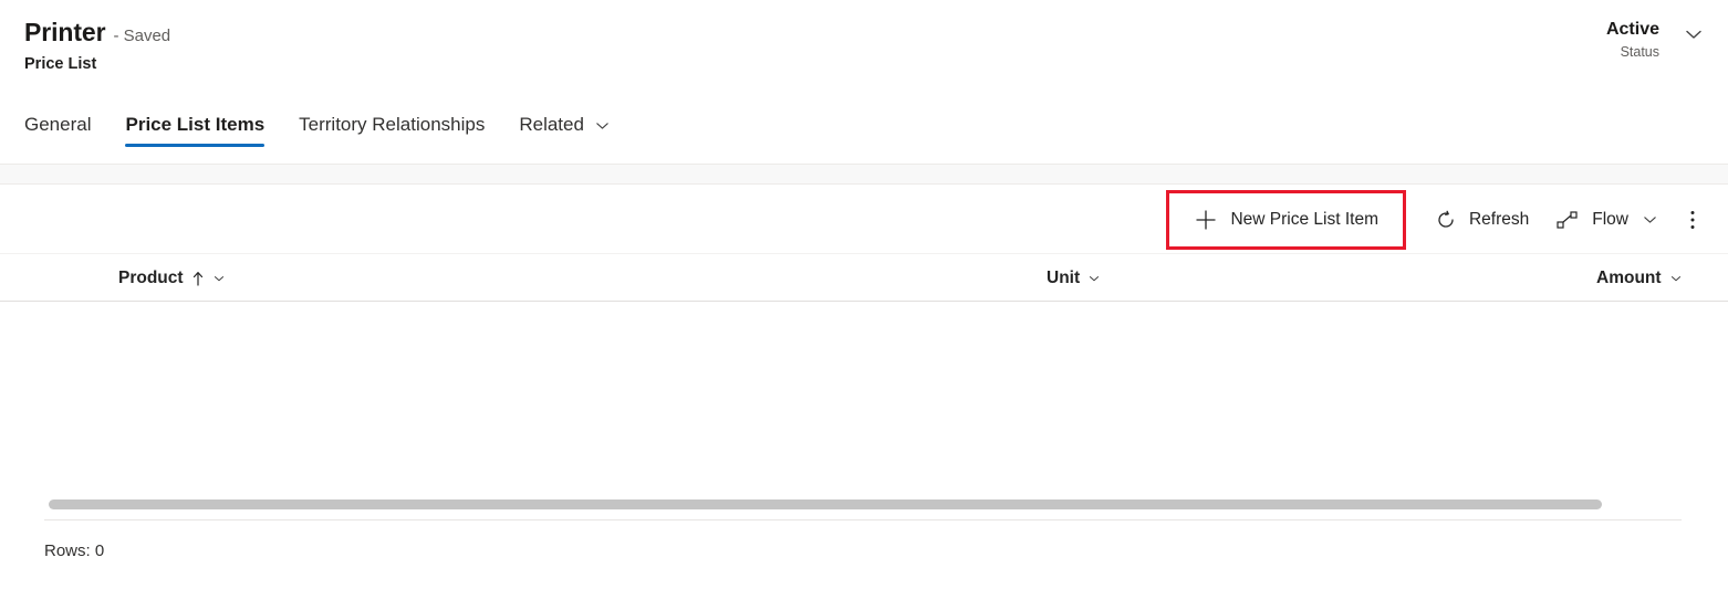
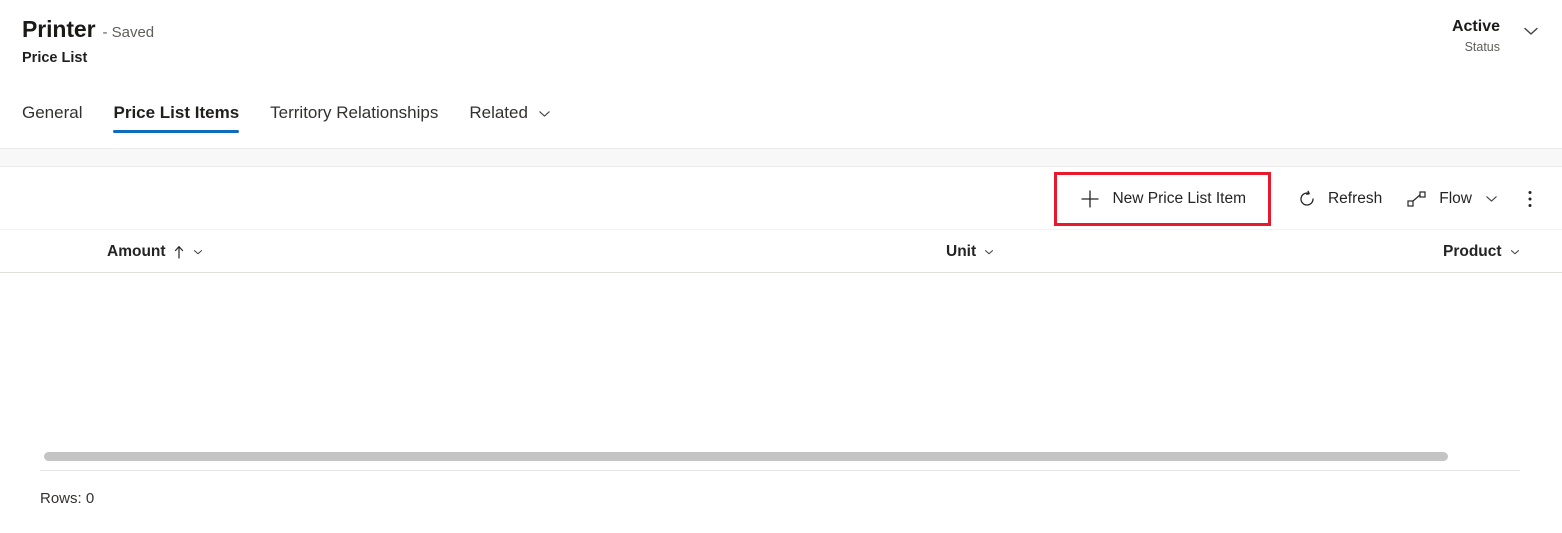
  Printer
  - Saved
  Price List
  Active
  Status
  General
  Price List Items
  Territory Relationships
  Related
  New Price List Item
  Refresh
  Flow
- Product
+ Amount
  Unit
- Amount
+ Product
  Rows: 0
